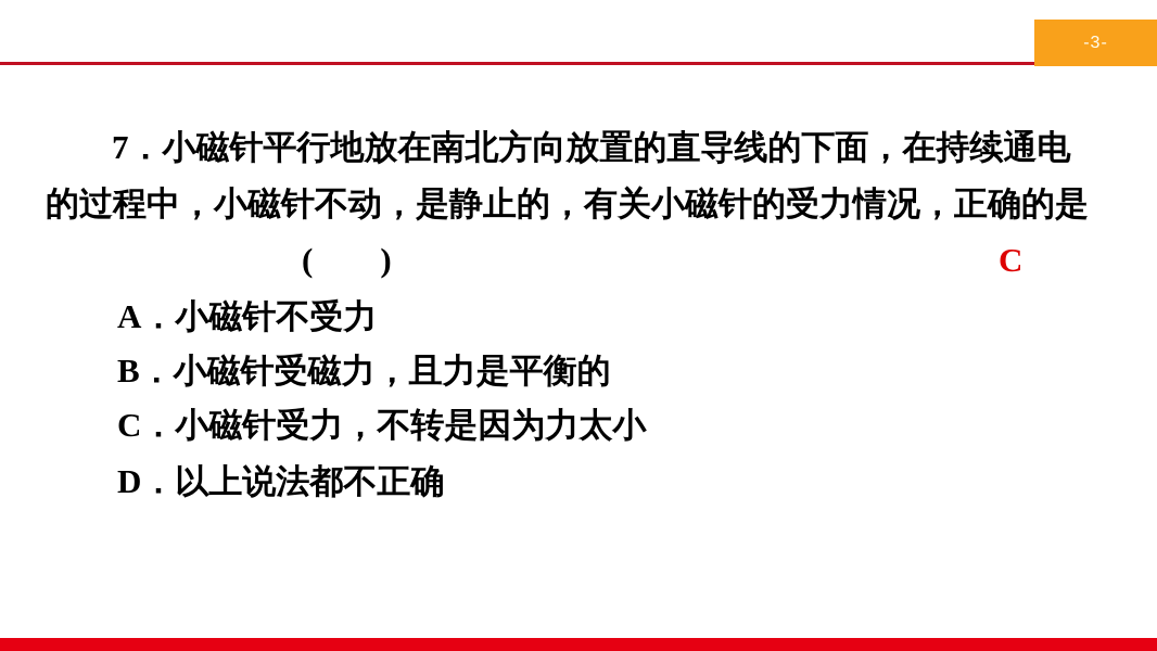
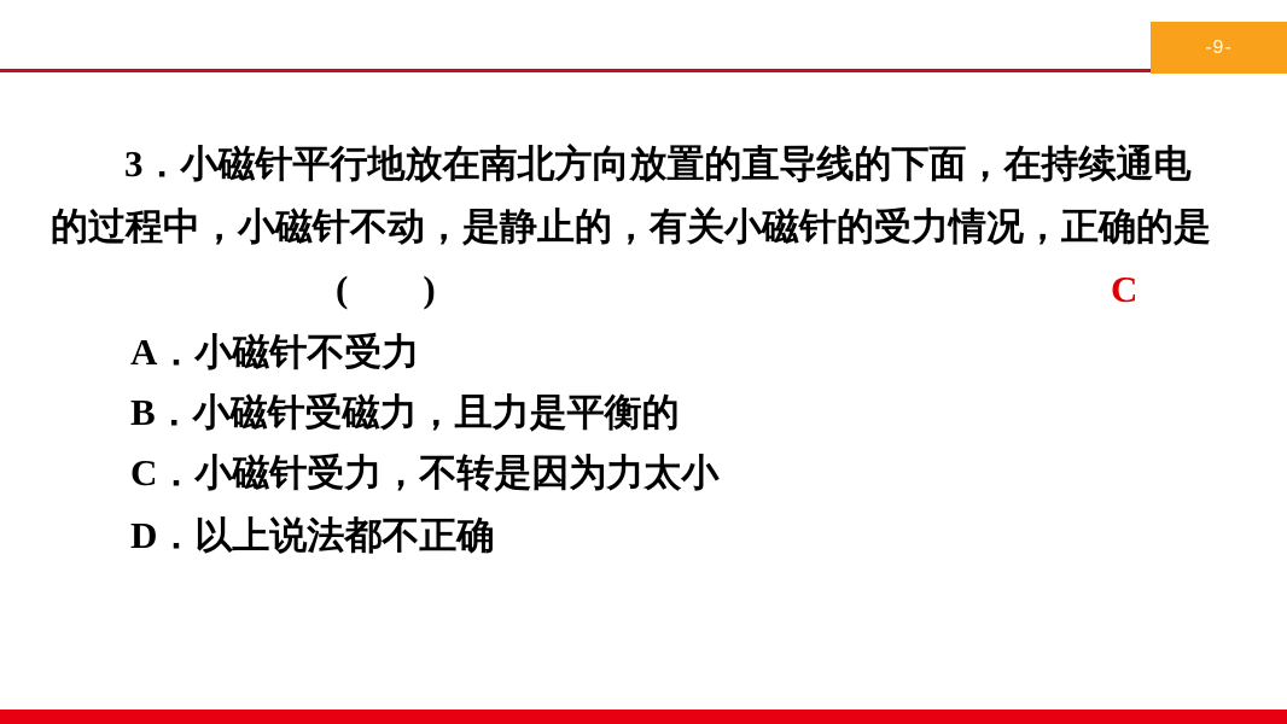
- -3-
+ -9-
- 7．小磁针平行地放在南北方向放置的直导线的下面，在持续通电
+ 3．小磁针平行地放在南北方向放置的直导线的下面，在持续通电
  的过程中，小磁针不动，是静止的，有关小磁针的受力情况，正确的是
  ( )
  C
  A．小磁针不受力
  B．小磁针受磁力，且力是平衡的
  C．小磁针受力，不转是因为力太小
  D．以上说法都不正确
